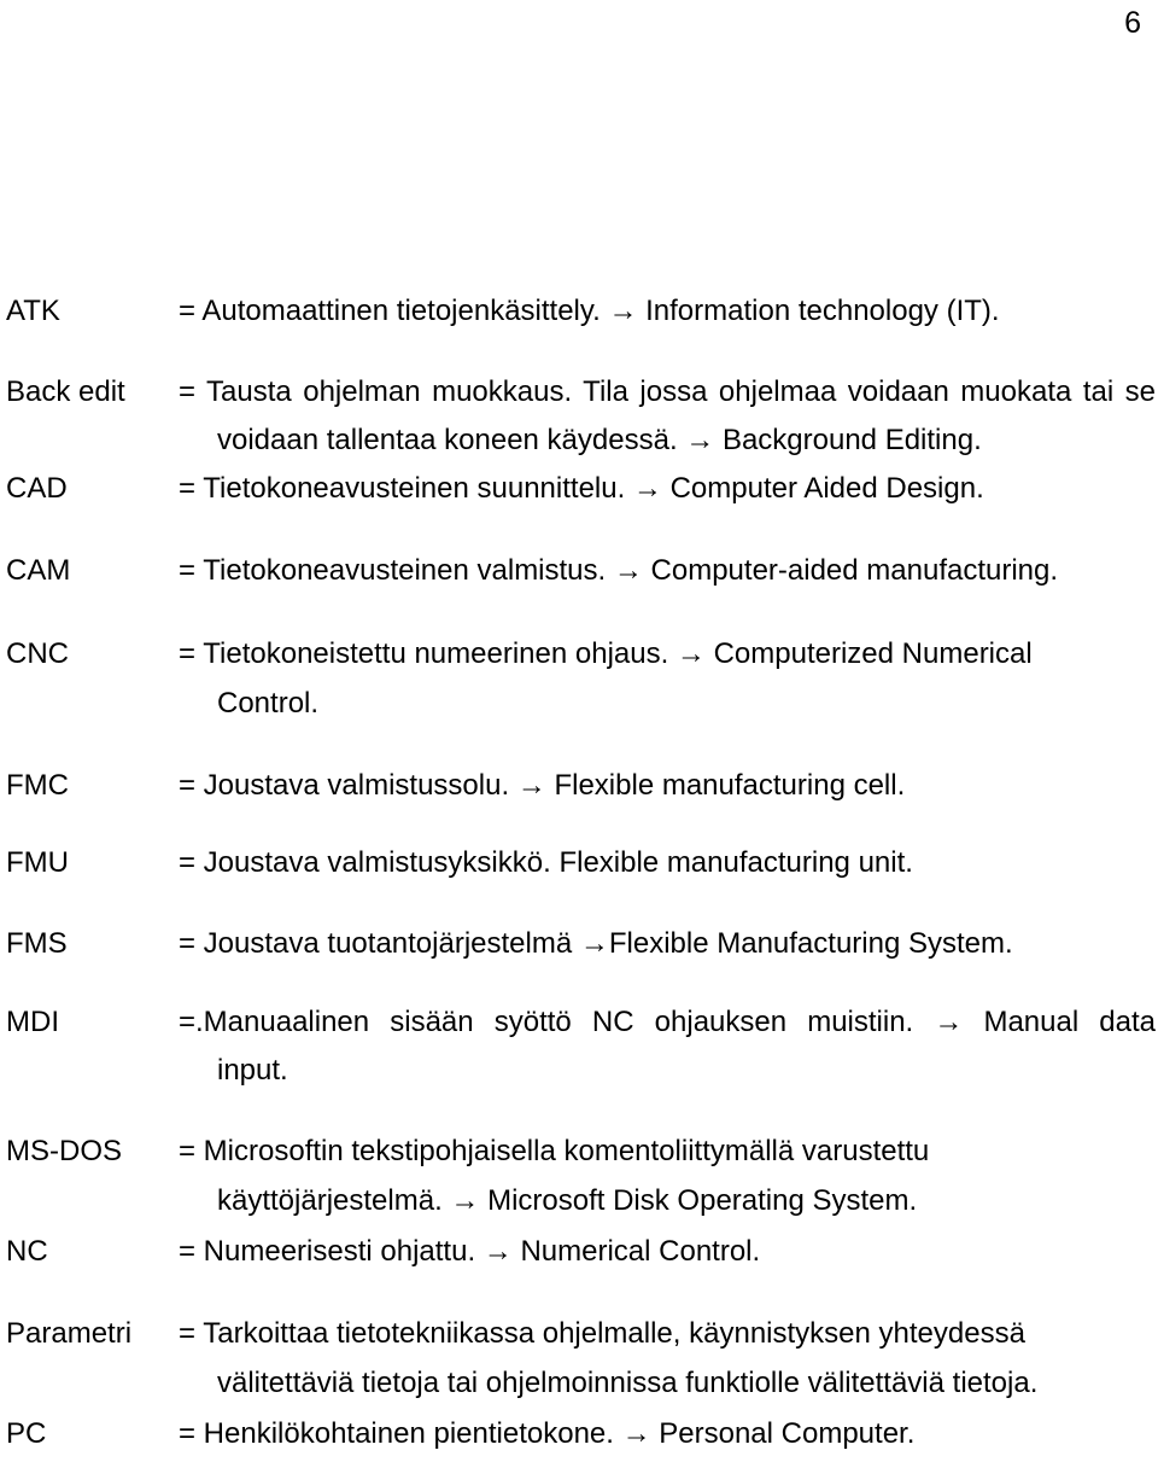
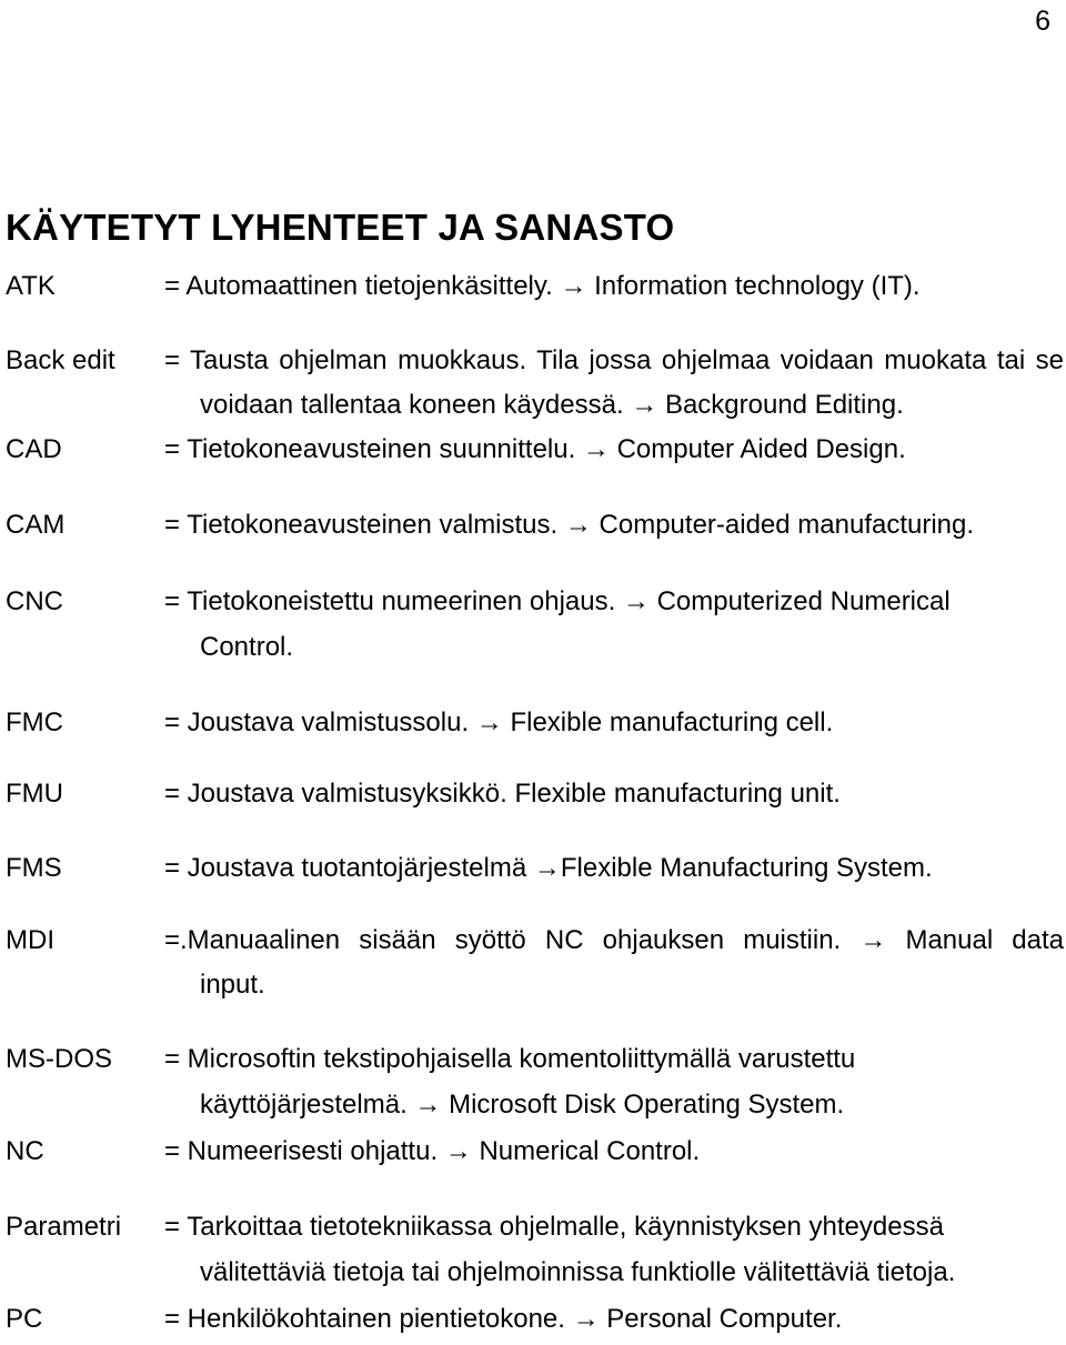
  6
+ KÄYTETYT LYHENTEET JA SANASTO
  ATK
  = Automaattinen tietojenkäsittely. → Information technology (IT).
  Back edit
  = Tausta ohjelman muokkaus. Tila jossa ohjelmaa voidaan muokata tai se
  voidaan tallentaa koneen käydessä. → Background Editing.
  CAD
  = Tietokoneavusteinen suunnittelu. → Computer Aided Design.
  CAM
  = Tietokoneavusteinen valmistus. → Computer-aided manufacturing.
  CNC
  = Tietokoneistettu numeerinen ohjaus. → Computerized Numerical
  Control.
  FMC
  = Joustava valmistussolu. → Flexible manufacturing cell.
  FMU
  = Joustava valmistusyksikkö. Flexible manufacturing unit.
  FMS
  = Joustava tuotantojärjestelmä →Flexible Manufacturing System.
  MDI
  =.Manuaalinen sisään syöttö NC ohjauksen muistiin. → Manual data
  input.
  MS-DOS
  = Microsoftin tekstipohjaisella komentoliittymällä varustettu
  käyttöjärjestelmä. → Microsoft Disk Operating System.
  NC
  = Numeerisesti ohjattu. → Numerical Control.
  Parametri
  = Tarkoittaa tietotekniikassa ohjelmalle, käynnistyksen yhteydessä
  välitettäviä tietoja tai ohjelmoinnissa funktiolle välitettäviä tietoja.
  PC
  = Henkilökohtainen pientietokone. → Personal Computer.
